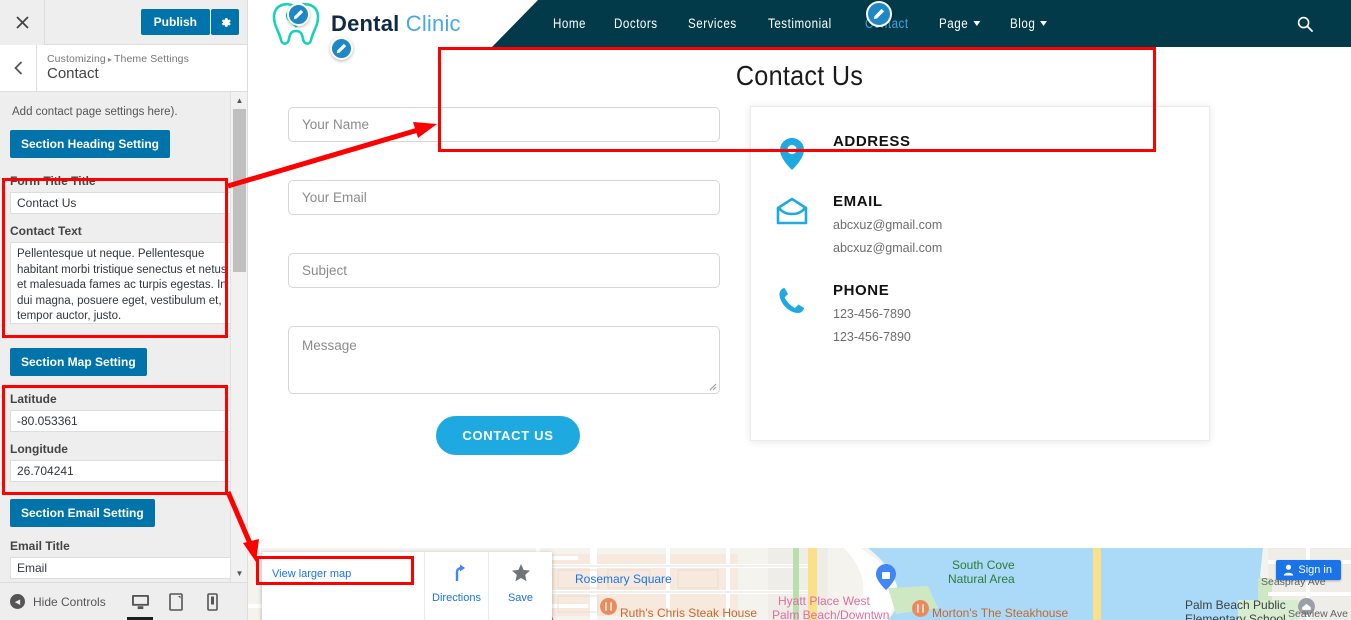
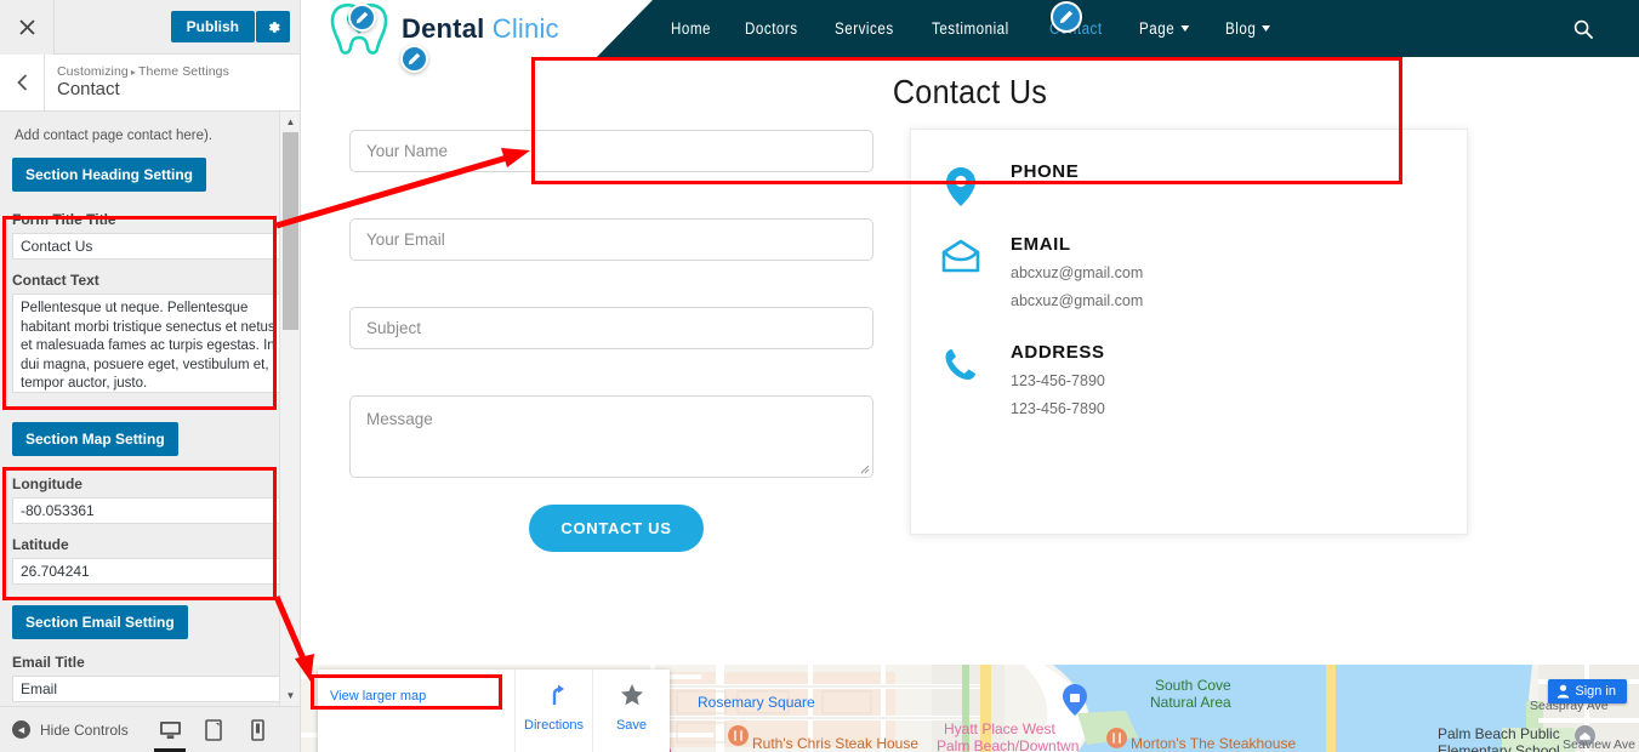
  Publish
  Customizing ▸ Theme Settings
  Contact
- Add contact page settings here).
+ Add contact page contact here).
  Section Heading Setting
  Form Title Title
  Contact Us
  Contact Text
  Section Map Setting
- Latitude
+ Longitude
  -80.053361
- Longitude
+ Latitude
  26.704241
  Section Email Setting
  Email Title
  Email
  ▲
  ▼
  Hide Controls
  Dental Clinic
  Home
  Doctors
  Services
  Testimonial
  Page
  Blog
  Contact Us
  Your Name
  Your Email
  Subject
  Message
  CONTACT US
- ADDRESS
+ PHONE
  EMAIL
  abcxuz@gmail.com
  abcxuz@gmail.com
- PHONE
+ ADDRESS
  123-456-7890
  123-456-7890
  Rosemary Square
  Ruth's Chris Steak House
  Hyatt Place West
  Palm Beach/Downtwn
  South Cove
  Natural Area
  Morton's The Steakhouse
  Palm Beach Public
  Elementary School
  Seaspray Ave
  Seaview Ave
  View larger map
  Directions
  Save
  Sign in
